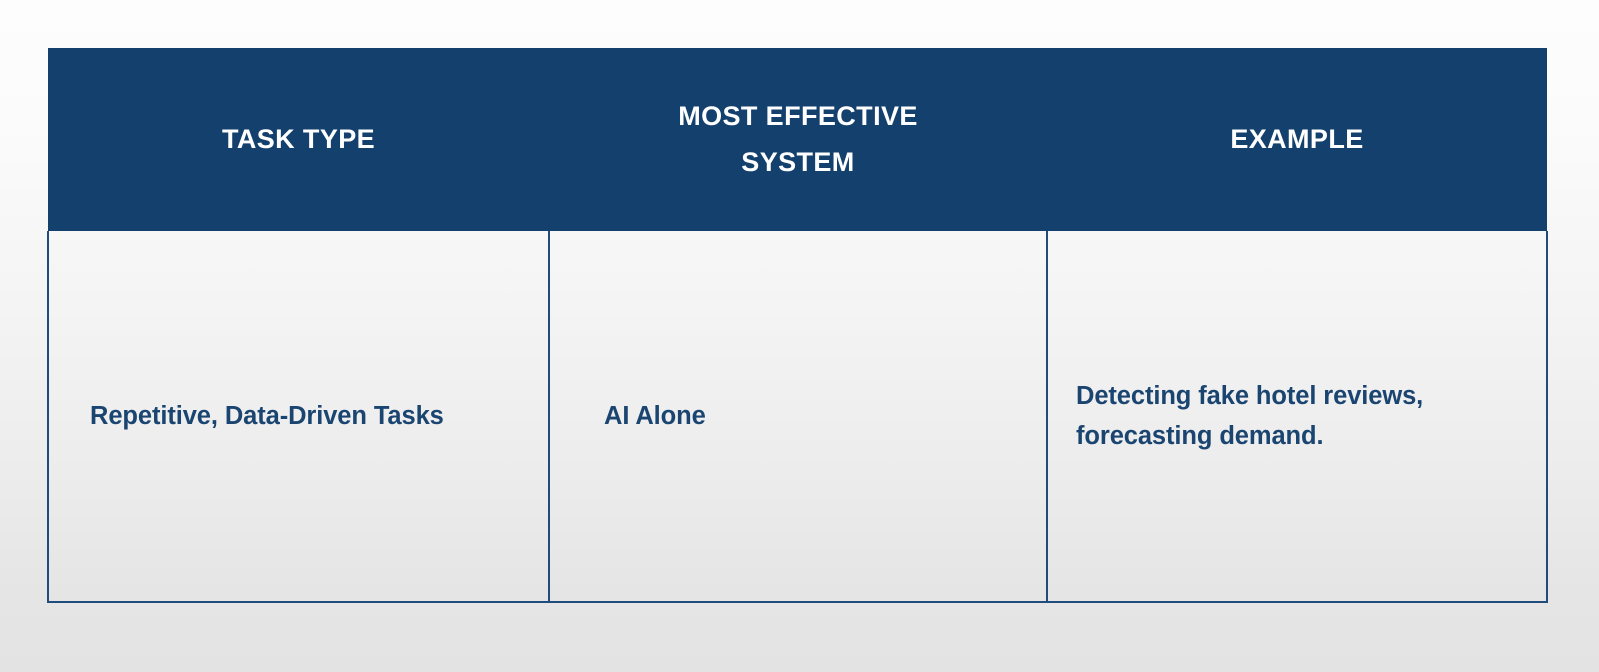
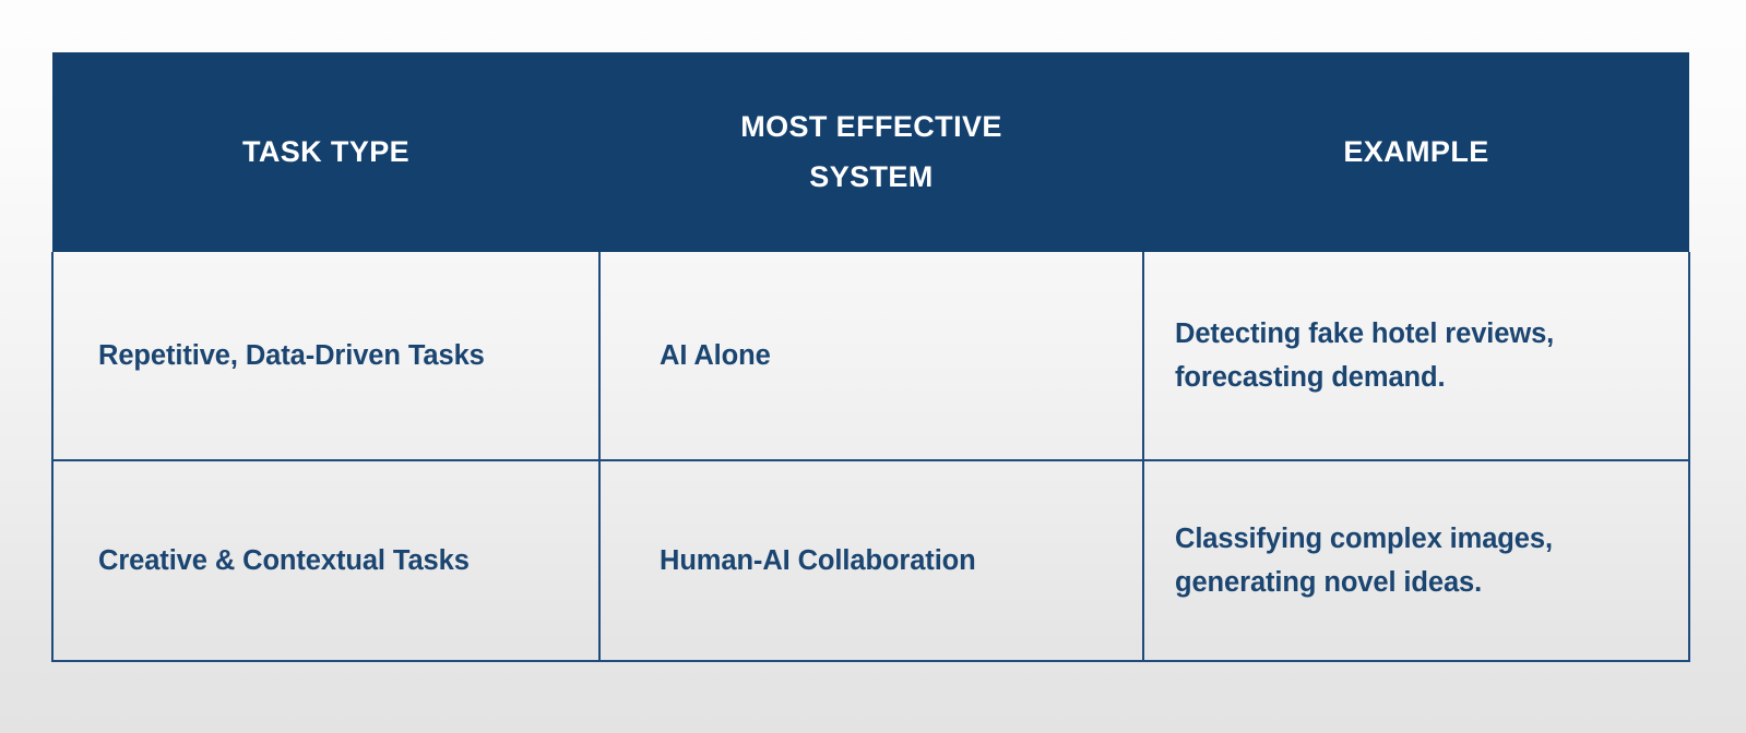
  TASK TYPE	MOST EFFECTIVE SYSTEM	EXAMPLE
  Repetitive, Data-Driven Tasks	AI Alone	Detecting fake hotel reviews, forecasting demand.
+ Creative & Contextual Tasks	Human-AI Collaboration	Classifying complex images, generating novel ideas.
